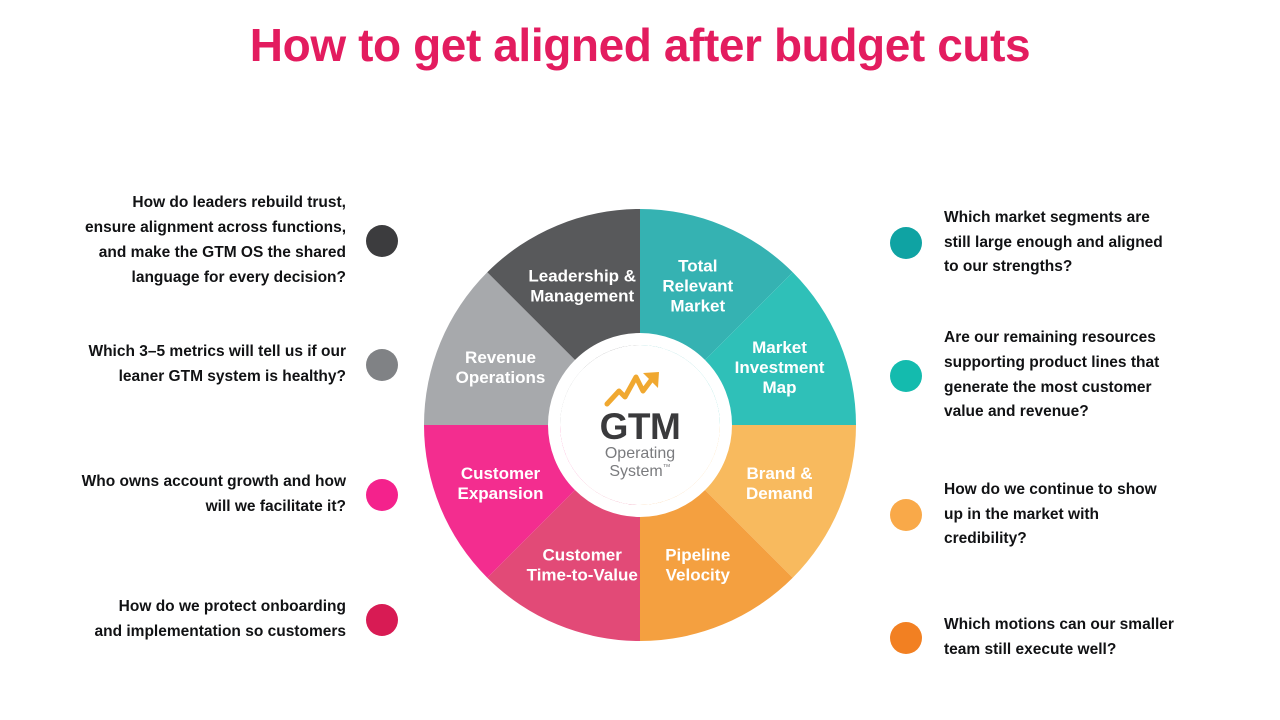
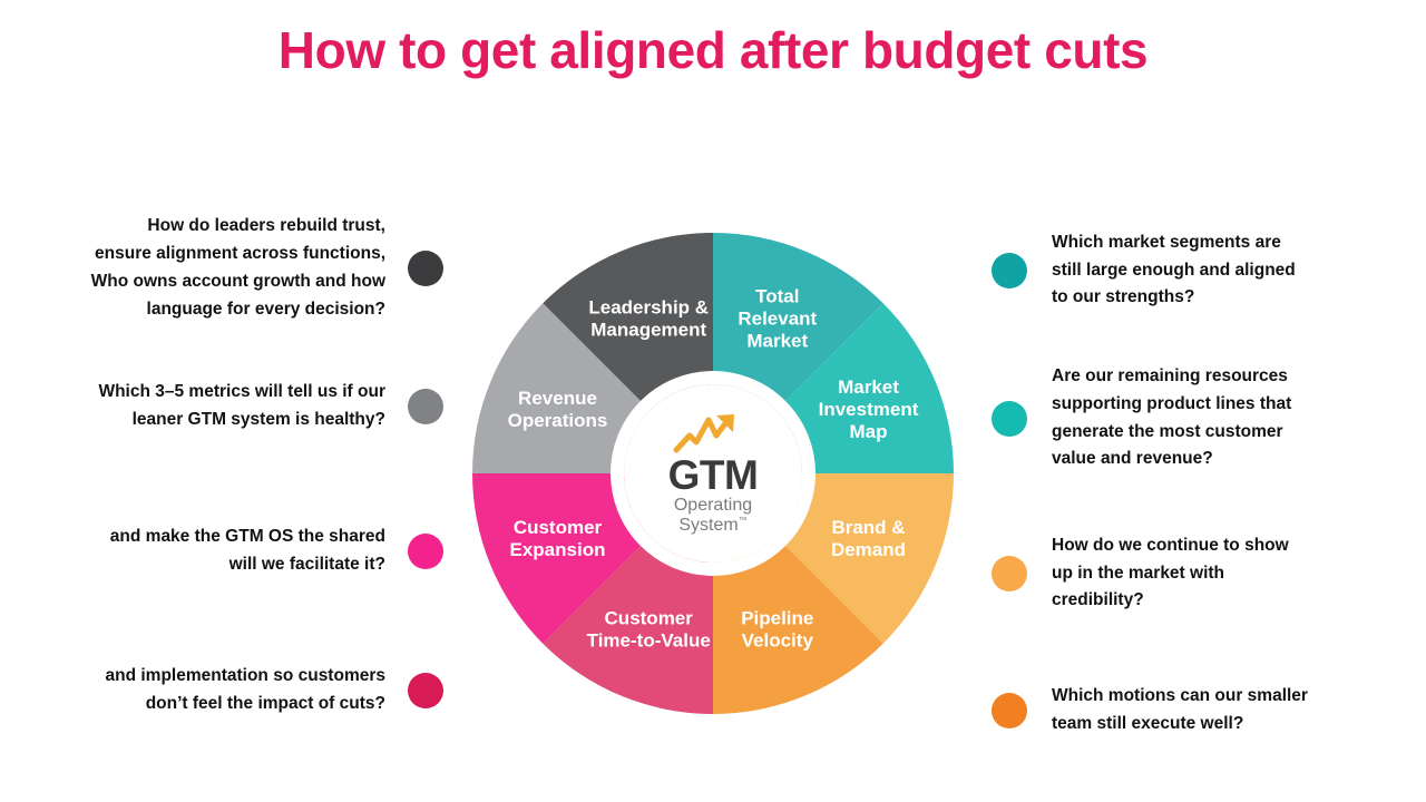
  How to get aligned after budget cuts
  How do leaders rebuild trust,
  ensure alignment across functions,
- and make the GTM OS the shared
+ Who owns account growth and how
  language for every decision?
  Which 3–5 metrics will tell us if our
  leaner GTM system is healthy?
- Who owns account growth and how
+ and make the GTM OS the shared
  will we facilitate it?
- How do we protect onboarding
  and implementation so customers
+ don’t feel the impact of cuts?
  Total Relevant Market
  Market Investment Map
  Brand & Demand
  Pipeline Velocity
  Customer Time-to-Value
  Customer Expansion
  Revenue Operations
  Leadership & Management
  GTM
  Operating
  System™
  Which market segments are
  still large enough and aligned
  to our strengths?
  Are our remaining resources
  supporting product lines that
  generate the most customer
  value and revenue?
  How do we continue to show
  up in the market with
  credibility?
  Which motions can our smaller
  team still execute well?
